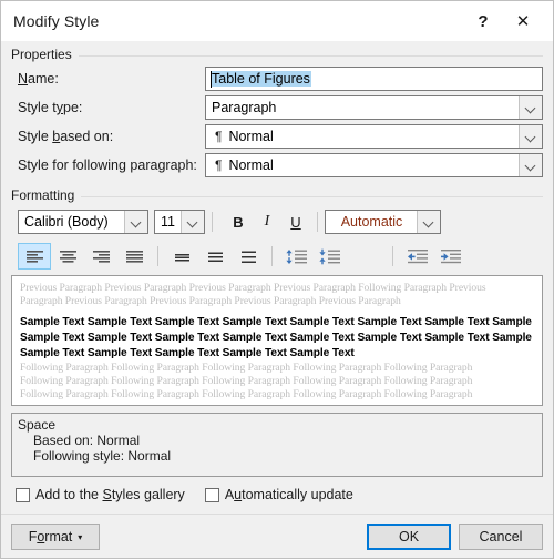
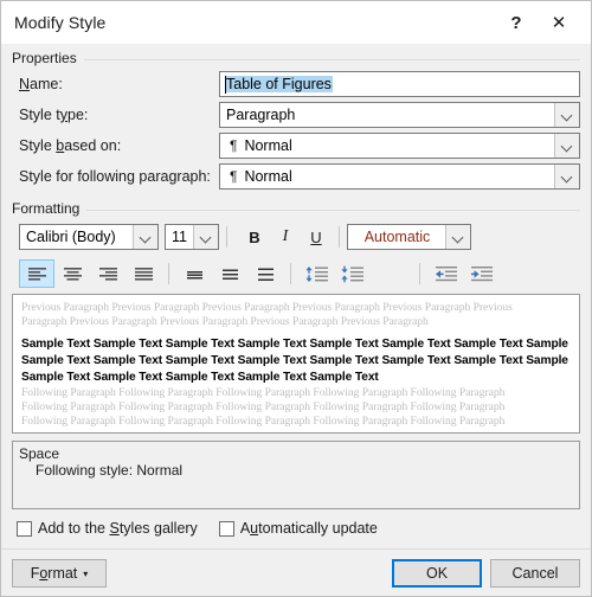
  Modify Style
  ?
  ✕
  Properties
  Name:
  Table of Figures
  Style type:
  Paragraph
  Style based on:
  ¶
  Normal
  Style for following paragraph:
  ¶
  Normal
  Formatting
  Calibri (Body)
  11
  B
  I
  U
  Automatic
- Previous Paragraph Previous Paragraph Previous Paragraph Previous Paragraph Following Paragraph Previous
+ Previous Paragraph Previous Paragraph Previous Paragraph Previous Paragraph Previous Paragraph Previous
  Paragraph Previous Paragraph Previous Paragraph Previous Paragraph Previous Paragraph
  Sample Text Sample Text Sample Text Sample Text Sample Text Sample Text Sample Text Sample
  Sample Text Sample Text Sample Text Sample Text Sample Text Sample Text Sample Text Sample
  Sample Text Sample Text Sample Text Sample Text Sample Text
  Following Paragraph Following Paragraph Following Paragraph Following Paragraph Following Paragraph
  Following Paragraph Following Paragraph Following Paragraph Following Paragraph Following Paragraph
  Following Paragraph Following Paragraph Following Paragraph Following Paragraph Following Paragraph
  Space
- Based on: Normal
  Following style: Normal
  Add to the Styles gallery
  Automatically update
  Format
  ▾
  OK
  Cancel
